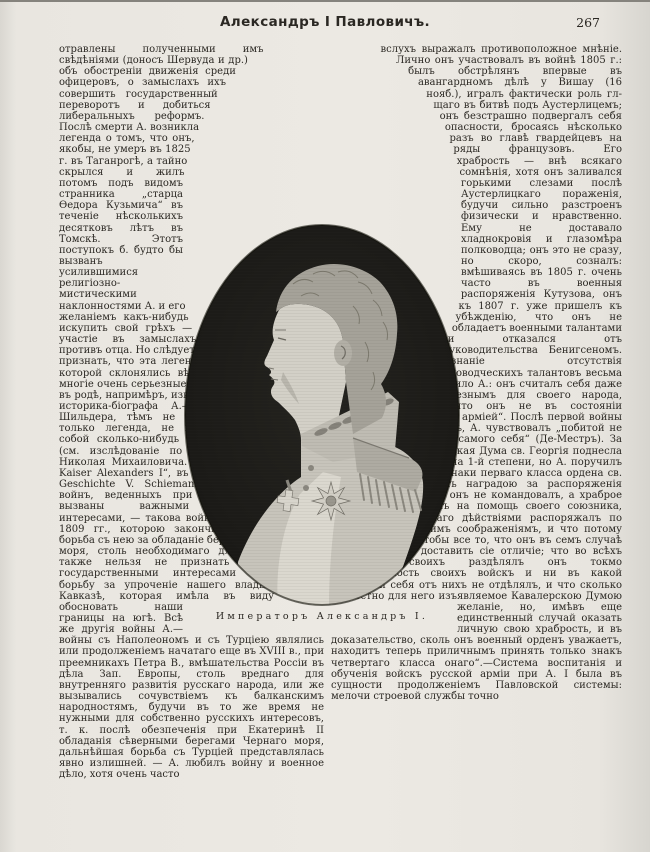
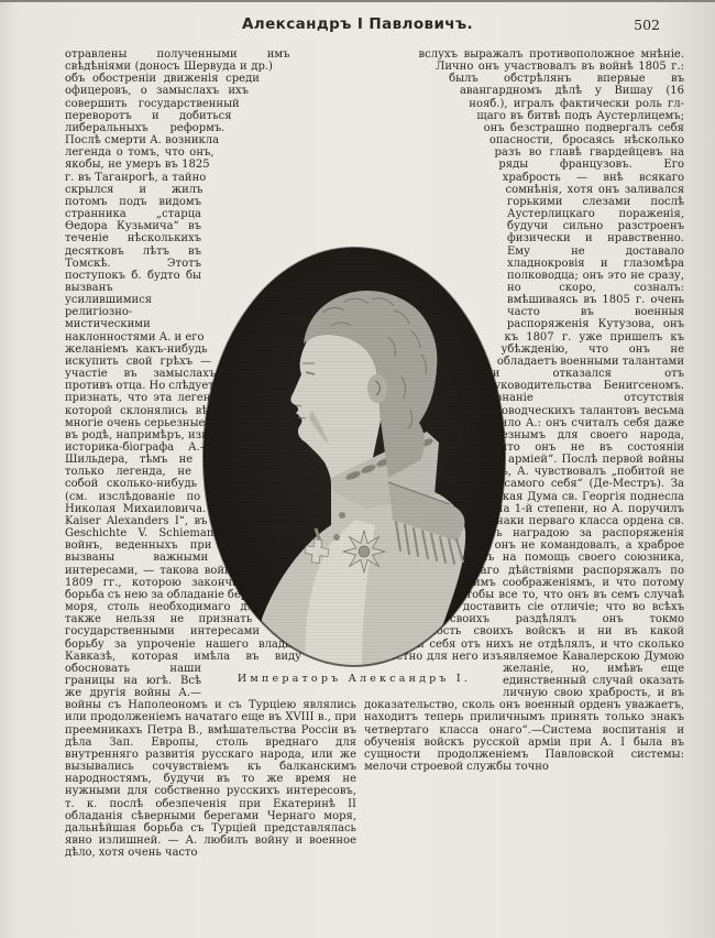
  Александръ I Павловичъ.
- 267
+ 502
  отравлены полученными имъ свѣдѣніями (доносъ Шервуда и др.) объ обостреніи движенія среди офицеровъ, о замыслахъ ихъ совершить государственный переворотъ и добиться либеральныхъ реформъ. Послѣ смерти А. возникла легенда о томъ, что онъ, якобы, не умеръ въ 1825 г. въ Таганрогѣ, а тайно скрылся и жилъ потомъ подъ видомъ странника „старца Ѳедора Кузьмича“ въ теченіе нѣсколькихъ десятковъ лѣтъ въ Томскѣ. Этотъ поступокъ б. будто бы вызванъ усилившимися религіозно-мистическими наклонностями А. и его желаніемъ какъ-нибудь искупить свой грѣхъ — участіе въ замыслахъ противъ отца. Но слѣдует признать, что эта леген которой склонялись вѣ многіе очень серьезные въ родѣ, напримѣръ, из историка-біографа А. Шильдера, тѣмъ не только легенда, не собой сколько-нибудь (см. изслѣдованіе по Николая Михаиловича. Kaiser Alexanders I“, въ Geschichte V. Schieman войнъ, веденныхъ при вызваны важными интересами, — такова вой1809 гг., которою законч борьба съ нею за обладаніе бе моря, столь необходимаго д также нельзя не признать государственными интересами борьбу за упроченіе нашего влад Кавказѣ, которая имѣла въ виду обосновать наши границы на югѣ. Всѣ же другія войны А.—войны съ Наполеономъ и съ Турціею являлись или продолженіемъ начатаго еще въ XVIII в., при преемникахъ Петра В., вмѣшательства Россіи въ дѣла Зап. Европы, столь вреднаго для внутренняго развитія русскаго народа, или же вызывались сочувствіемъ къ балканскимъ народностямъ, будучи въ то же время не нужными для собственно русскихъ интересовъ, т. к. послѣ обезпеченія при Екатеринѣ II обладанія сѣверными берегами Чернаго моря, дальнѣйшая борьба съ Турціей представлялась явно излишней. — А. любилъ войну и военное дѣло, хотя очень часто
  вслухъ выражалъ противоположное мнѣніе. Лично онъ участвовалъ въ войнѣ 1805 г.: былъ обстрѣлянъ впервые въ авангардномъ дѣлѣ у Вишау (16 нояб.), игралъ фактически роль гл-щаго въ битвѣ подъ Аустерлицемъ; онъ безстрашно подвергалъ себя опасности, бросаясь нѣсколько разъ во главѣ гвардейцевъ на ряды французовъ. Его храбрость — внѣ всякаго сомнѣнія, хотя онъ заливался горькими слезами послѣ Аустерлицкаго пораженія, будучи сильно разстроенъ физически и нравственно. Ему не доставало хладнокровія и глазомѣра полководца; онъ это не сразу, но скоро, созналъ: вмѣшиваясь въ 1805 г. очень часто въ военныя распоряженія Кутузова, онъ къ 1807 г. уже пришелъ къ убѣжденію, что онъ не обладаетъ военными талантами и отказался отъ уководительства Бенигсеномъ. знаніе отсутствія оводческихъ талантовъ весьма ило А.: онъ считалъ себя даже езнымъ для своего народа, то онъ не въ состояніи арміей“. Послѣ первой войны ъ, А. чувствовалъ „побитой не самого себя“ (Де-Местръ). За кая Дума св. Георгія поднесла а 1-й степени, но А. поручилъ наки перваго класса ордена св. ь наградою за распоряженія онъ не командовалъ, а храброе ъ на помощь своего союзника, аго дѣйствіями распоряжалъ по имъ соображеніямъ, и что потому тобы все то, что онъ въ семъ случаѣ доставить сіе отличіе; что во всѣхъ своихъ раздѣлялъ онъ токмо ость своихъ войскъ и ни въ какой себя отъ нихъ не отдѣлялъ, и что сколько тно для него изъявляемое Кавалерскою Думою желаніе, но, имѣвъ еще единственный случай оказать личную свою храбрость, и въ доказательство, сколь онъ военный орденъ уважаетъ, находитъ теперь приличнымъ принять только знакъ четвертаго класса онаго“.—Система воспитанія и обученія войскъ русской арміи при А. I была въ сущности продолженіемъ Павловской системы: мелочи строевой службы точно
  Императоръ Александръ I.
